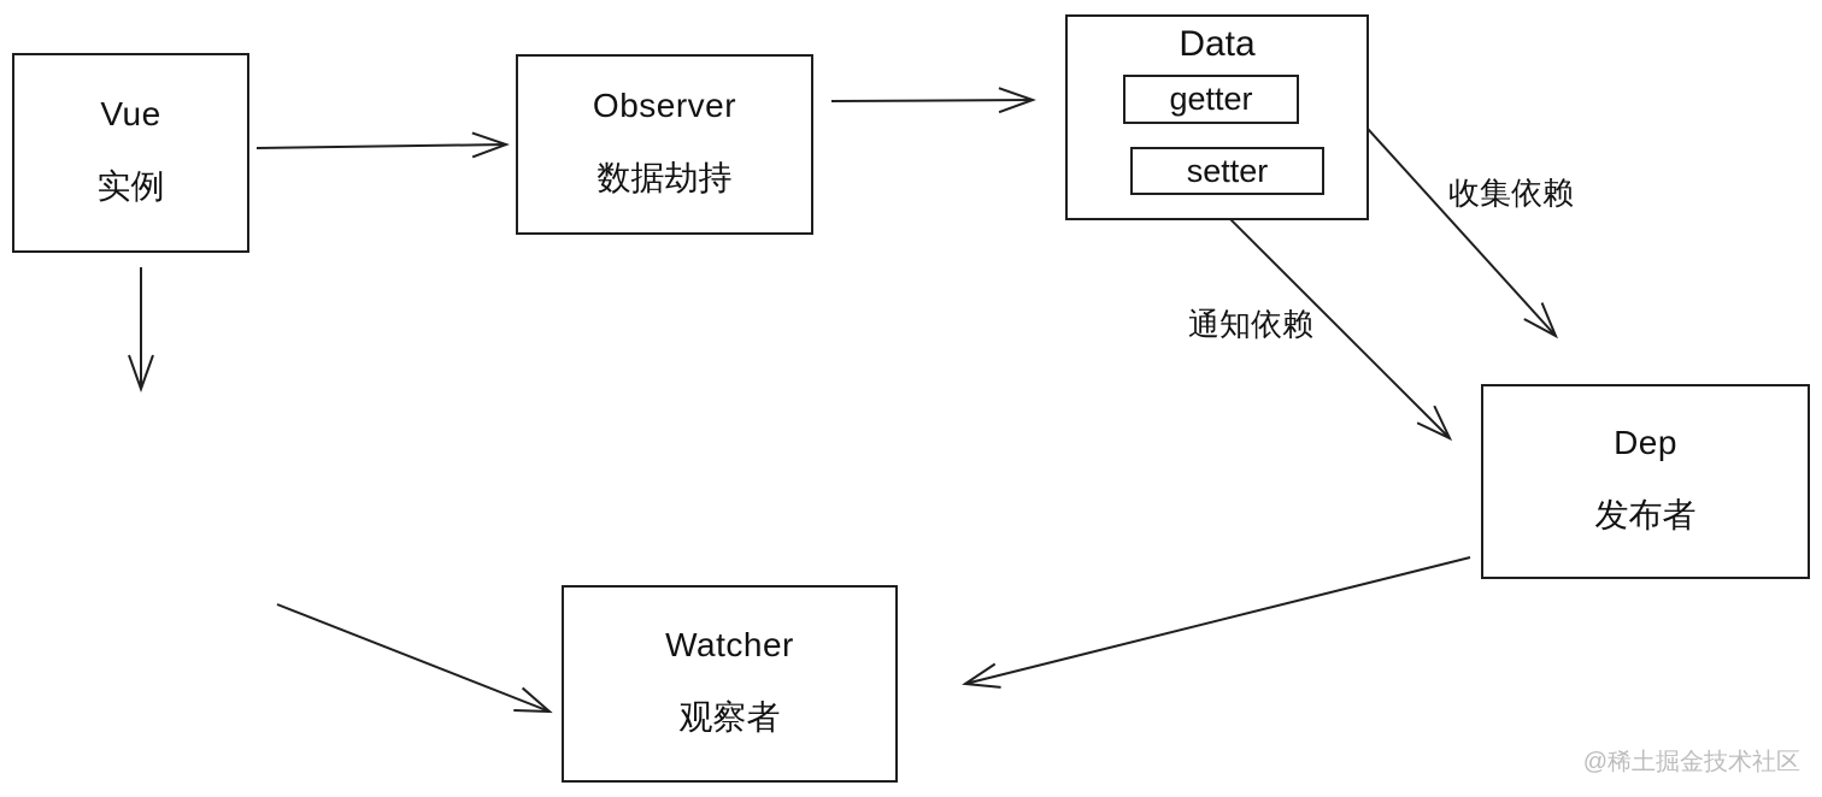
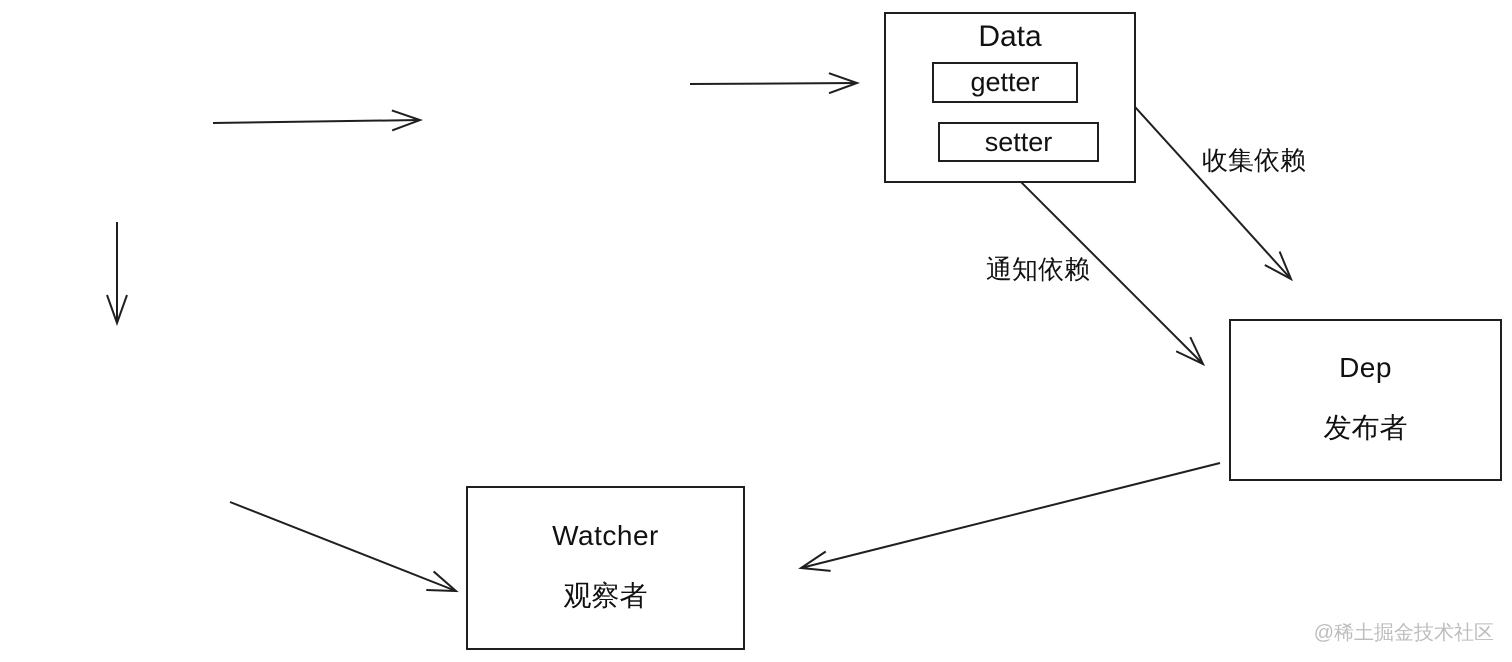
- Vue
- 实例
- Observer
- 数据劫持
  Data
  getter
  setter
  Dep
  发布者
  Watcher
  观察者
  收集依赖
  通知依赖
  @稀土掘金技术社区
